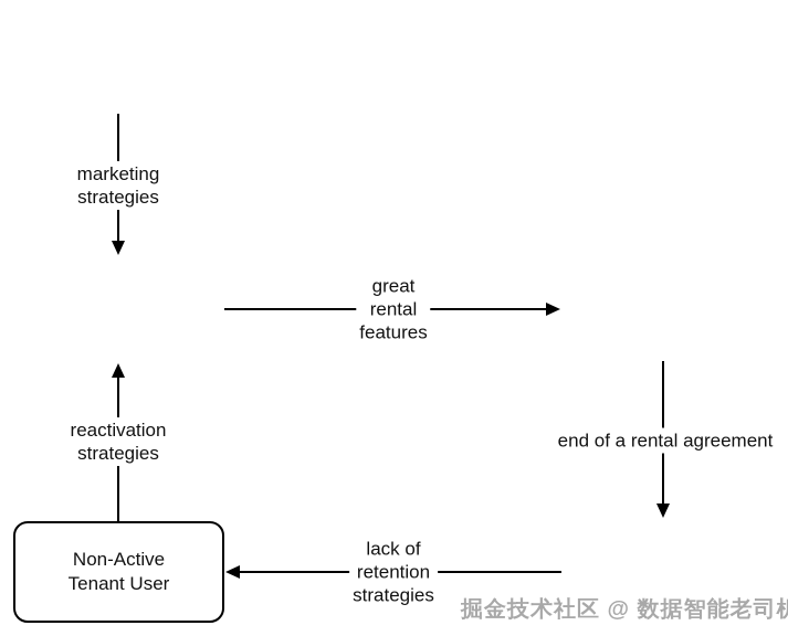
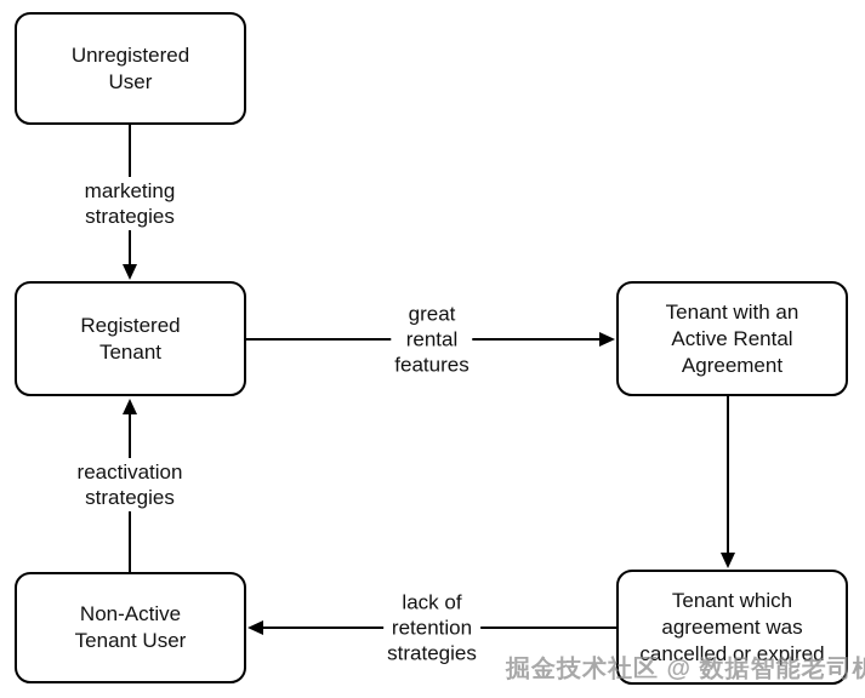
+ Unregistered
+ User
+ Registered
+ Tenant
+ Tenant with an
+ Active Rental
+ Agreement
+ Tenant which
+ agreement was
+ cancelled or expired
  Non-Active
  Tenant User
  marketing
  strategies
  great
  rental
  features
- end of a rental agreement
  lack of
  retention
  strategies
  reactivation
  strategies
  掘金技术社区 @ 数据智能老司
